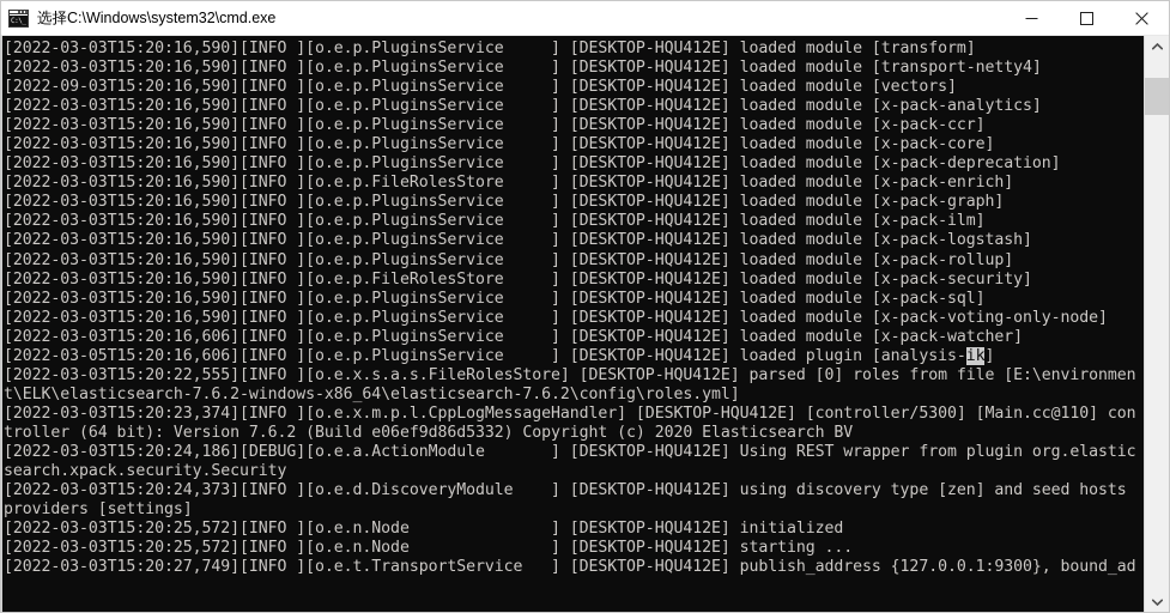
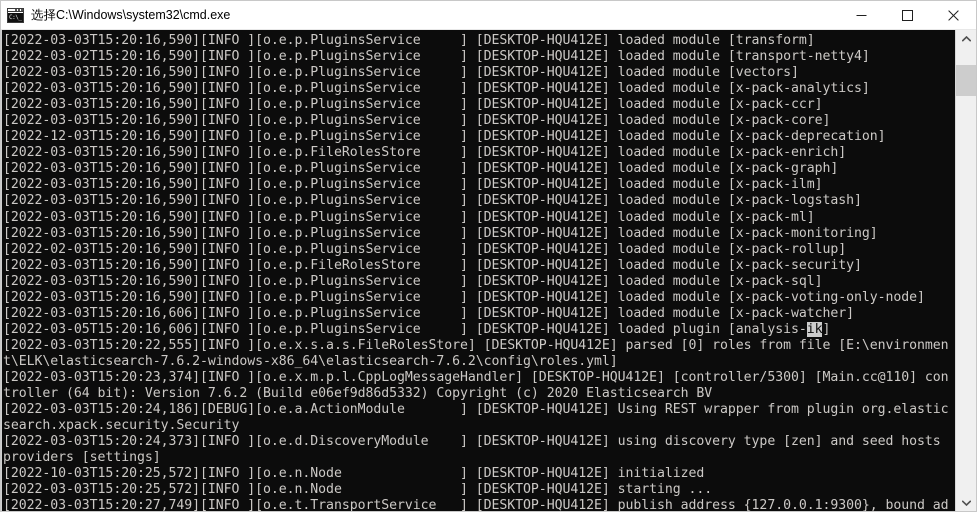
  选择C:\Windows\system32\cmd.exe
  [2022-03-03T15:20:16,590][INFO ][o.e.p.PluginsService ] [DESKTOP-HQU412E] loaded module [transform]
- [2022-03-03T15:20:16,590][INFO ][o.e.p.PluginsService ] [DESKTOP-HQU412E] loaded module [transport-netty4]
+ [2022-03-02T15:20:16,590][INFO ][o.e.p.PluginsService ] [DESKTOP-HQU412E] loaded module [transport-netty4]
- [2022-09-03T15:20:16,590][INFO ][o.e.p.PluginsService ] [DESKTOP-HQU412E] loaded module [vectors]
+ [2022-03-03T15:20:16,590][INFO ][o.e.p.PluginsService ] [DESKTOP-HQU412E] loaded module [vectors]
  [2022-03-03T15:20:16,590][INFO ][o.e.p.PluginsService ] [DESKTOP-HQU412E] loaded module [x-pack-analytics]
  [2022-03-03T15:20:16,590][INFO ][o.e.p.PluginsService ] [DESKTOP-HQU412E] loaded module [x-pack-ccr]
  [2022-03-03T15:20:16,590][INFO ][o.e.p.PluginsService ] [DESKTOP-HQU412E] loaded module [x-pack-core]
- [2022-03-03T15:20:16,590][INFO ][o.e.p.PluginsService ] [DESKTOP-HQU412E] loaded module [x-pack-deprecation]
+ [2022-12-03T15:20:16,590][INFO ][o.e.p.PluginsService ] [DESKTOP-HQU412E] loaded module [x-pack-deprecation]
  [2022-03-03T15:20:16,590][INFO ][o.e.p.FileRolesStore ] [DESKTOP-HQU412E] loaded module [x-pack-enrich]
  [2022-03-03T15:20:16,590][INFO ][o.e.p.PluginsService ] [DESKTOP-HQU412E] loaded module [x-pack-graph]
  [2022-03-03T15:20:16,590][INFO ][o.e.p.PluginsService ] [DESKTOP-HQU412E] loaded module [x-pack-ilm]
  [2022-03-03T15:20:16,590][INFO ][o.e.p.PluginsService ] [DESKTOP-HQU412E] loaded module [x-pack-logstash]
+ [2022-03-03T15:20:16,590][INFO ][o.e.p.PluginsService ] [DESKTOP-HQU412E] loaded module [x-pack-ml]
+ [2022-03-03T15:20:16,590][INFO ][o.e.p.PluginsService ] [DESKTOP-HQU412E] loaded module [x-pack-monitoring]
- [2022-03-03T15:20:16,590][INFO ][o.e.p.PluginsService ] [DESKTOP-HQU412E] loaded module [x-pack-rollup]
+ [2022-02-03T15:20:16,590][INFO ][o.e.p.PluginsService ] [DESKTOP-HQU412E] loaded module [x-pack-rollup]
  [2022-03-03T15:20:16,590][INFO ][o.e.p.FileRolesStore ] [DESKTOP-HQU412E] loaded module [x-pack-security]
  [2022-03-03T15:20:16,590][INFO ][o.e.p.PluginsService ] [DESKTOP-HQU412E] loaded module [x-pack-sql]
  [2022-03-03T15:20:16,590][INFO ][o.e.p.PluginsService ] [DESKTOP-HQU412E] loaded module [x-pack-voting-only-node]
  [2022-03-03T15:20:16,606][INFO ][o.e.p.PluginsService ] [DESKTOP-HQU412E] loaded module [x-pack-watcher]
  [2022-03-05T15:20:16,606][INFO ][o.e.p.PluginsService ] [DESKTOP-HQU412E] loaded plugin [analysis-ik]
  [2022-03-03T15:20:22,555][INFO ][o.e.x.s.a.s.FileRolesStore] [DESKTOP-HQU412E] parsed [0] roles from file [E:\environmen
  t\ELK\elasticsearch-7.6.2-windows-x86_64\elasticsearch-7.6.2\config\roles.yml]
  [2022-03-03T15:20:23,374][INFO ][o.e.x.m.p.l.CppLogMessageHandler] [DESKTOP-HQU412E] [controller/5300] [Main.cc@110] con
  troller (64 bit): Version 7.6.2 (Build e06ef9d86d5332) Copyright (c) 2020 Elasticsearch BV
  [2022-03-03T15:20:24,186][DEBUG][o.e.a.ActionModule ] [DESKTOP-HQU412E] Using REST wrapper from plugin org.elastic
  search.xpack.security.Security
  [2022-03-03T15:20:24,373][INFO ][o.e.d.DiscoveryModule ] [DESKTOP-HQU412E] using discovery type [zen] and seed hosts
  providers [settings]
- [2022-03-03T15:20:25,572][INFO ][o.e.n.Node ] [DESKTOP-HQU412E] initialized
+ [2022-10-03T15:20:25,572][INFO ][o.e.n.Node ] [DESKTOP-HQU412E] initialized
  [2022-03-03T15:20:25,572][INFO ][o.e.n.Node ] [DESKTOP-HQU412E] starting ...
  [2022-03-03T15:20:27,749][INFO ][o.e.t.TransportService ] [DESKTOP-HQU412E] publish_address {127.0.0.1:9300}, bound_ad
